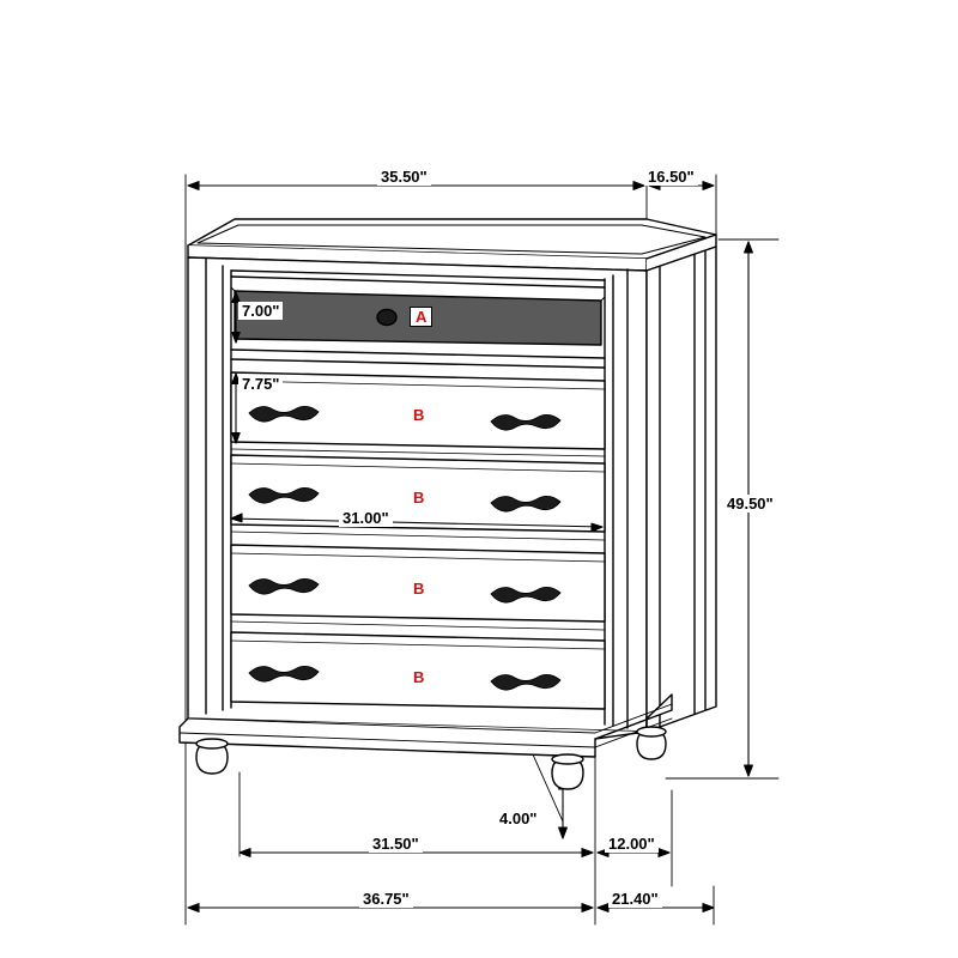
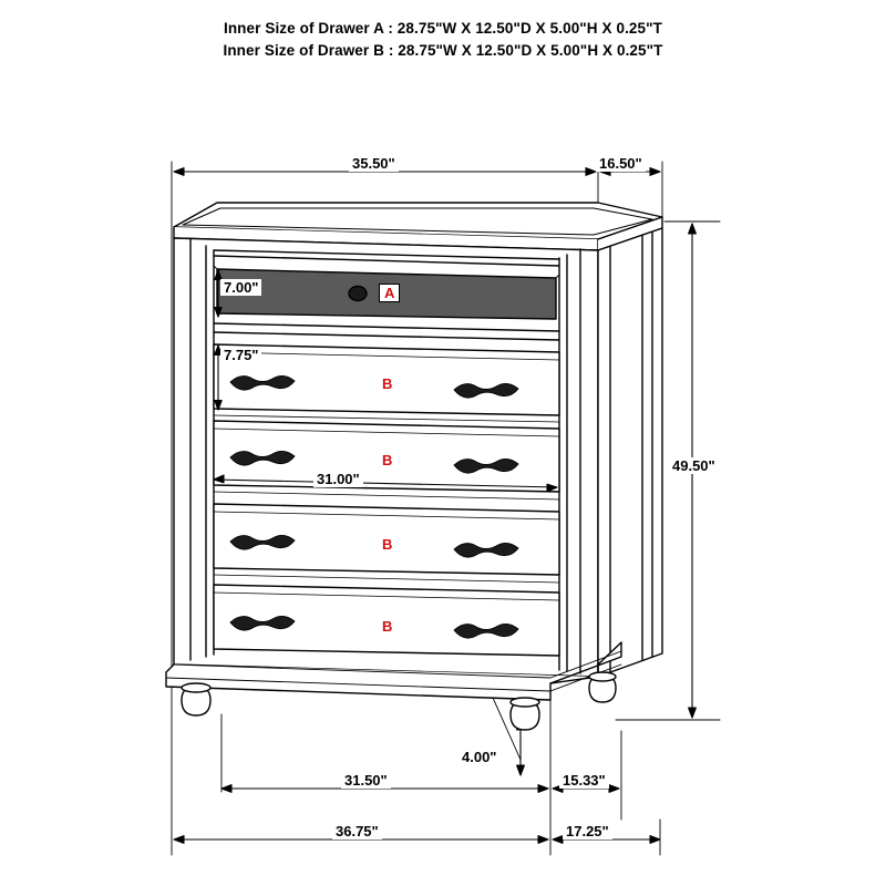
+ Inner Size of Drawer A : 28.75"W X 12.50"D X 5.00"H X 0.25"T
+ Inner Size of Drawer B : 28.75"W X 12.50"D X 5.00"H X 0.25"T
  35.50"
  16.50"
  49.50"
  7.00"
  7.75"
  31.00"
  4.00"
  31.50"
- 12.00"
+ 15.33"
  36.75"
- 21.40"
+ 17.25"
  A
  B
  B
  B
  B
